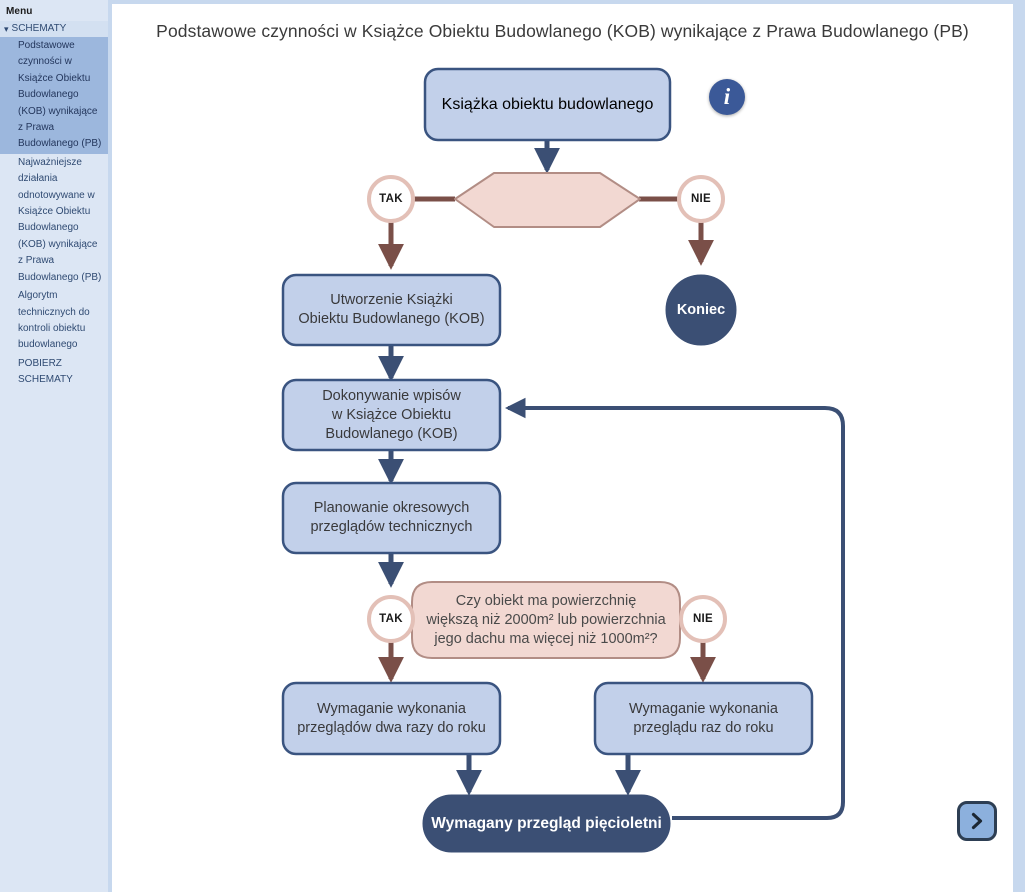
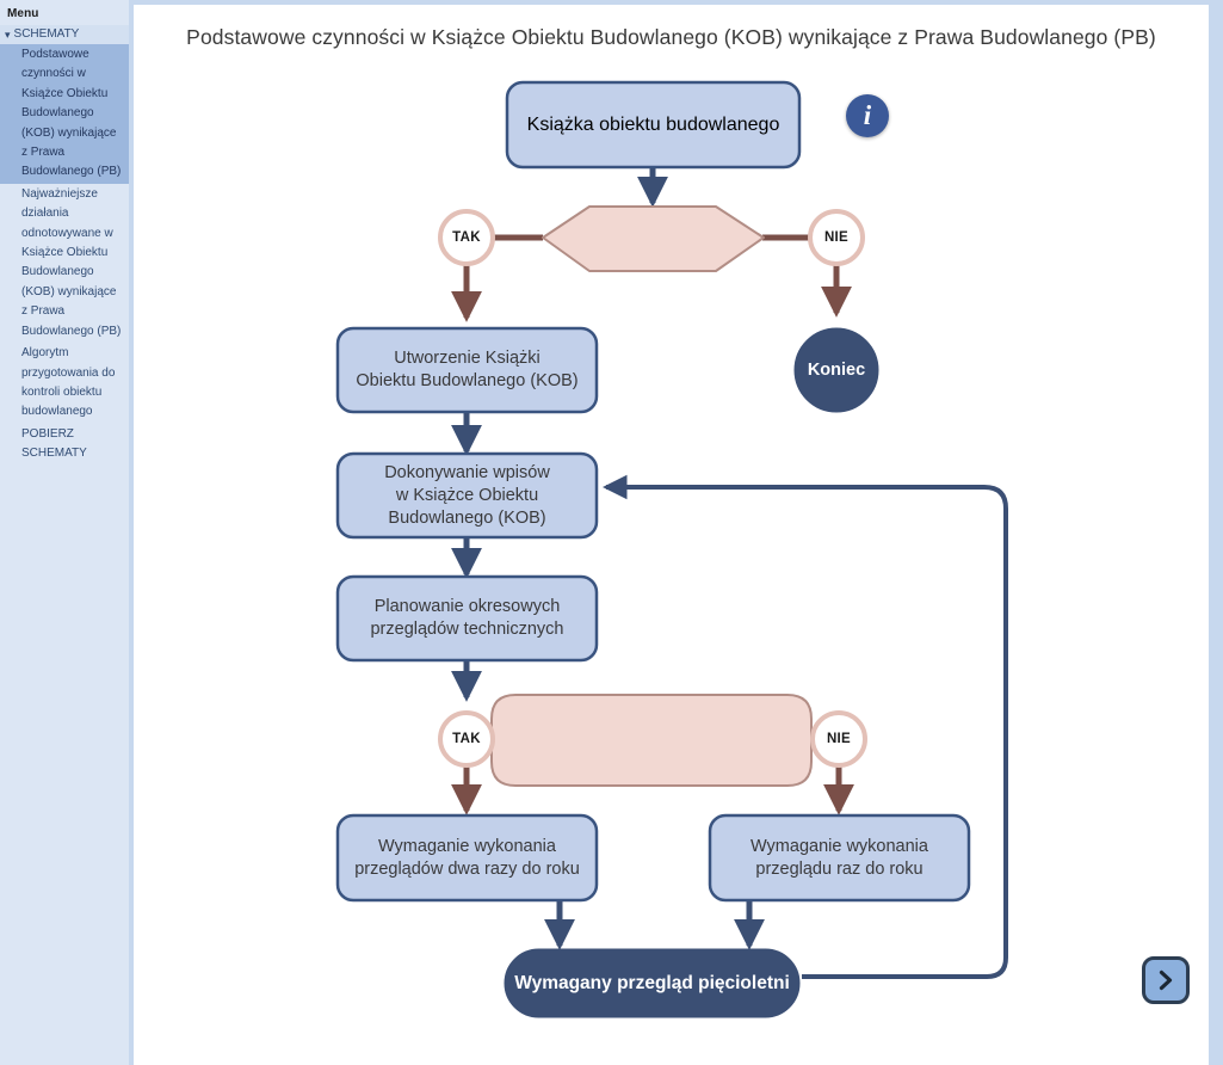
  Menu
  ▾
  SCHEMATY
  Podstawowe czynności w Książce Obiektu Budowlanego (KOB) wynikające z Prawa Budowlanego (PB)
  Najważniejsze działania odnotowywane w Książce Obiektu Budowlanego (KOB) wynikające z Prawa Budowlanego (PB)
- Algorytm technicznych do kontroli obiektu budowlanego
+ Algorytm przygotowania do kontroli obiektu budowlanego
  POBIERZ SCHEMATY
  Podstawowe czynności w Książce Obiektu Budowlanego (KOB) wynikające z Prawa Budowlanego (PB)
  Książka obiektu budowlanego
  TAK
  NIE
  Koniec
  Utworzenie Książki
  Obiektu Budowlanego (KOB)
  Dokonywanie wpisów
  w Książce Obiektu
  Budowlanego (KOB)
  Planowanie okresowych
  przeglądów technicznych
- Czy obiekt ma powierzchnię
- większą niż 2000m² lub powierzchnia
- jego dachu ma więcej niż 1000m²?
  TAK
  NIE
  Wymaganie wykonania
  przeglądów dwa razy do roku
  Wymaganie wykonania
  przeglądu raz do roku
  Wymagany przegląd pięcioletni
  i
